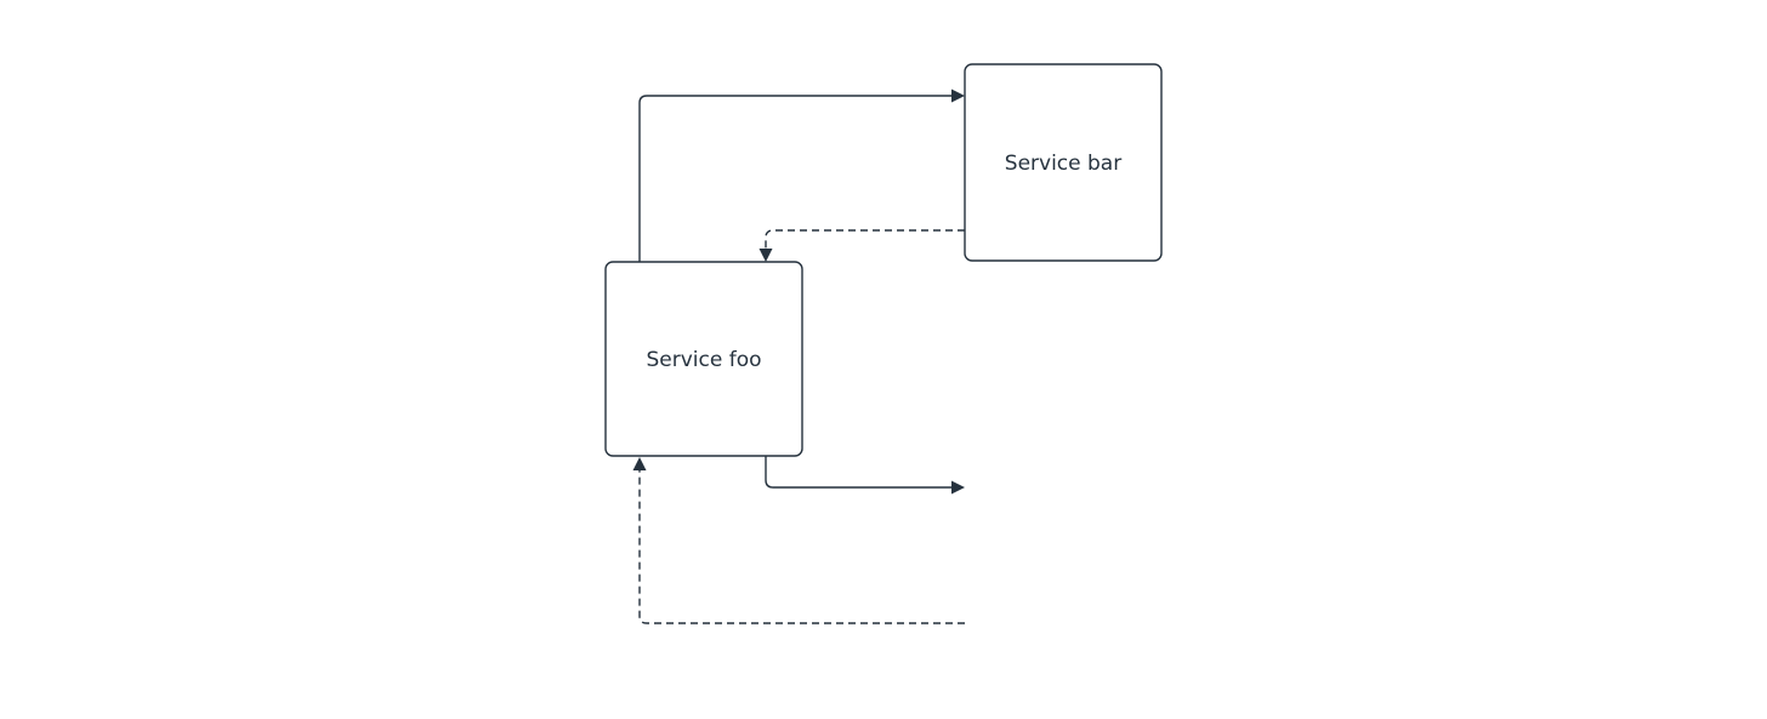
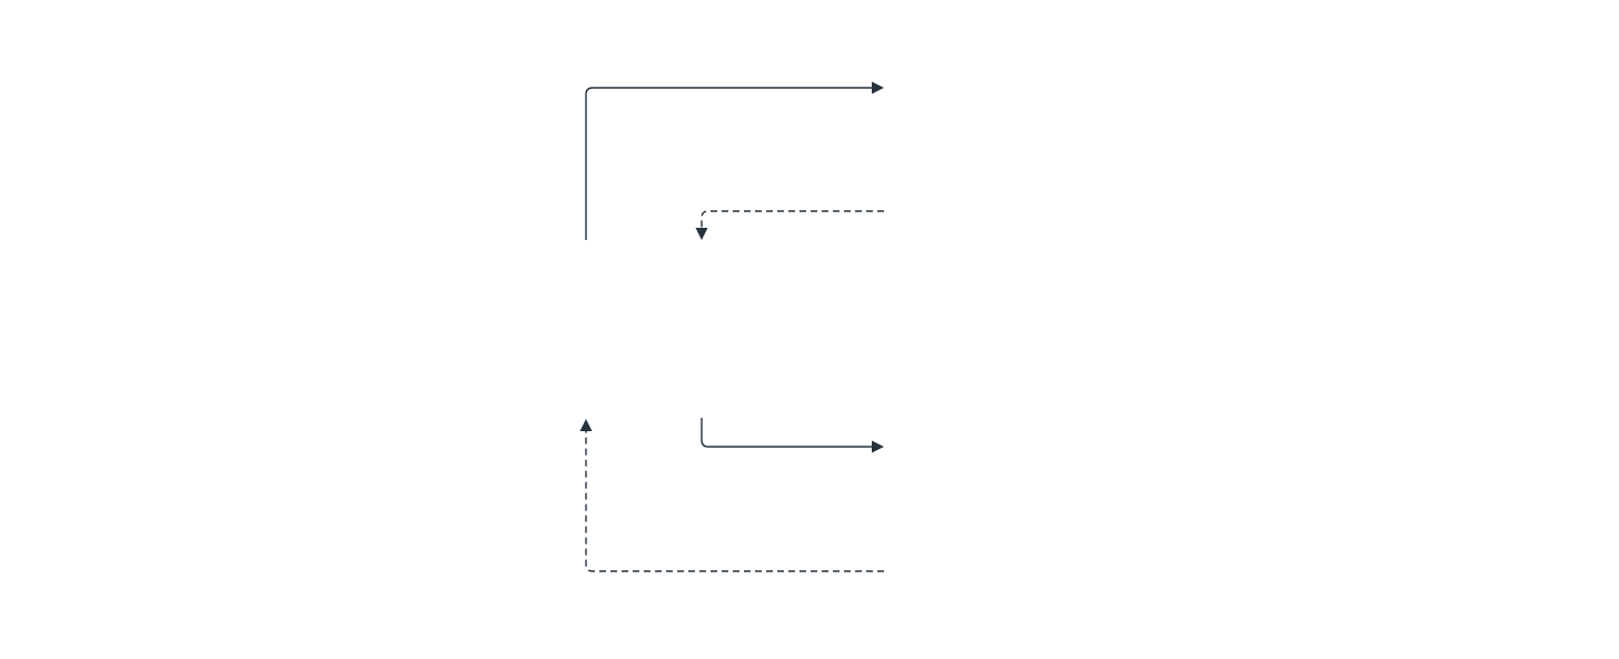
- Service foo
- Service bar
